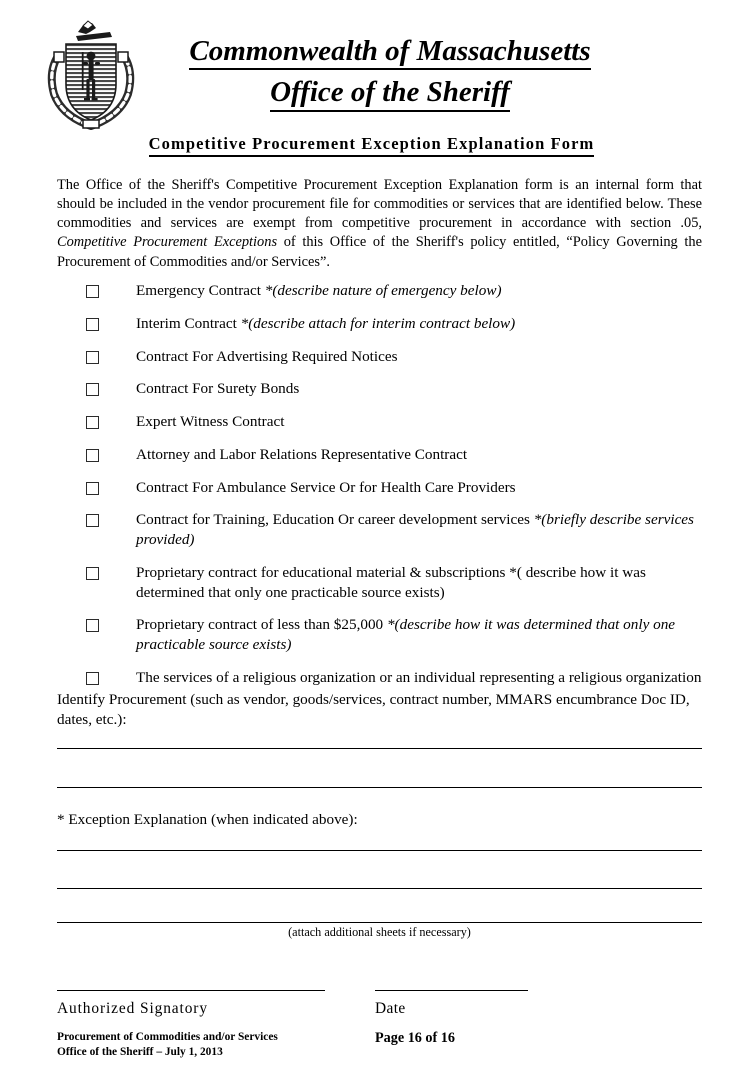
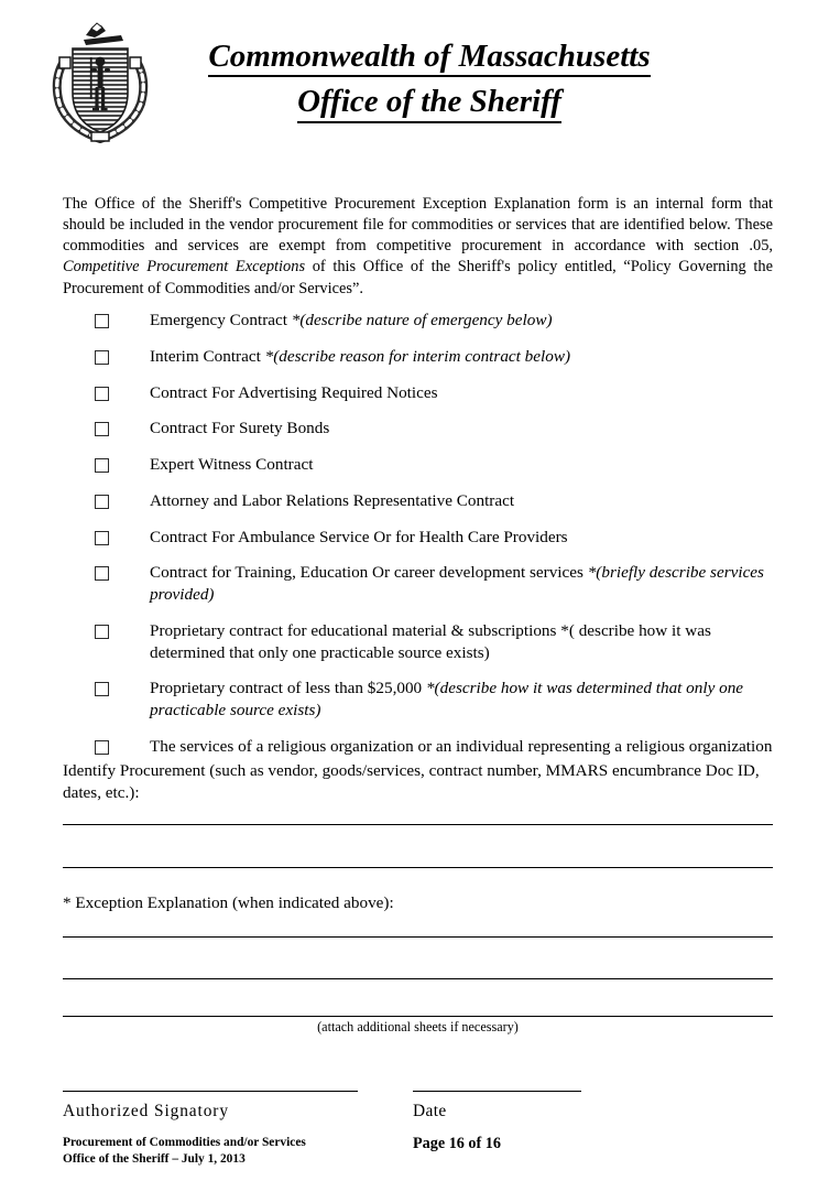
  Commonwealth of Massachusetts
  Office of the Sheriff
- Competitive Procurement Exception Explanation Form
  The Office of the Sheriff's Competitive Procurement Exception Explanation form is an internal form that should be included in the vendor procurement file for commodities or services that are identified below. These commodities and services are exempt from competitive procurement in accordance with section .05, Competitive Procurement Exceptions of this Office of the Sheriff's policy entitled, “Policy Governing the Procurement of Commodities and/or Services”.
  Emergency Contract *(describe nature of emergency below)
- Interim Contract *(describe attach for interim contract below)
+ Interim Contract *(describe reason for interim contract below)
  Contract For Advertising Required Notices
  Contract For Surety Bonds
  Expert Witness Contract
  Attorney and Labor Relations Representative Contract
  Contract For Ambulance Service Or for Health Care Providers
  Contract for Training, Education Or career development services *(briefly describe services provided)
  Proprietary contract for educational material & subscriptions *( describe how it was determined that only one practicable source exists)
  Proprietary contract of less than $25,000 *(describe how it was determined that only one practicable source exists)
  The services of a religious organization or an individual representing a religious organization
  Identify Procurement (such as vendor, goods/services, contract number, MMARS encumbrance Doc ID, dates, etc.):
  * Exception Explanation (when indicated above):
  (attach additional sheets if necessary)
  Authorized Signatory
  Date
  Procurement of Commodities and/or Services
  Office of the Sheriff – July 1, 2013
  Page 16 of 16
